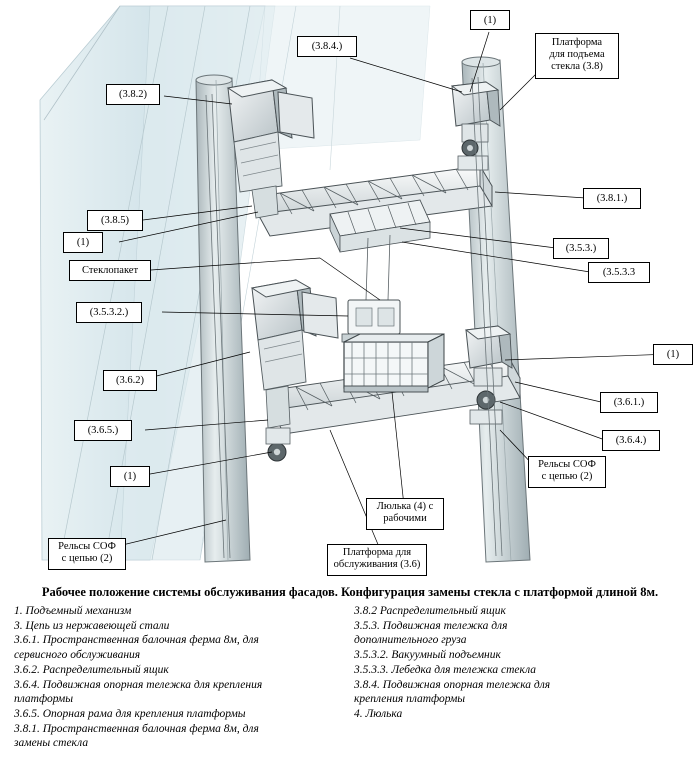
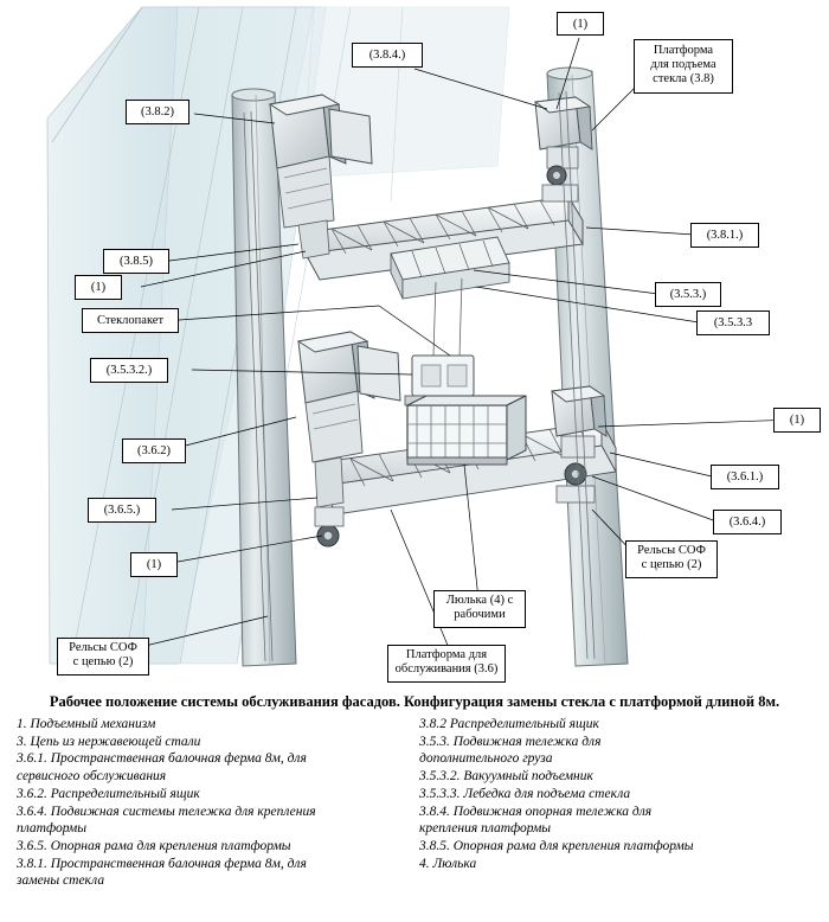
  (1)
  (3.8.4.)
  Платформа
  для подъема
  стекла (3.8)
  (3.8.2)
  (3.8.1.)
  (3.8.5)
  (1)
  (3.5.3.)
  Стеклопакет
  (3.5.3.3
  (3.5.3.2.)
  (1)
  (3.6.2)
  (3.6.1.)
  (3.6.5.)
  (3.6.4.)
  (1)
  Рельсы СОФ
  с цепью (2)
  Люлька (4) с
  рабочими
  Рельсы СОФ
  с цепью (2)
  Платформа для
  обслуживания (3.6)
  Рабочее положение системы обслуживания фасадов. Конфигурация замены стекла с платформой длиной 8м.
  1. Подъемный механизм
  3. Цепь из нержавеющей стали
  3.6.1. Пространственная балочная ферма 8м, для
  сервисного обслуживания
  3.6.2. Распределительный ящик
- 3.6.4. Подвижная опорная тележка для крепления
+ 3.6.4. Подвижная системы тележка для крепления
  платформы
  3.6.5. Опорная рама для крепления платформы
  3.8.1. Пространственная балочная ферма 8м, для
  замены стекла
  3.8.2 Распределительный ящик
  3.5.3. Подвижная тележка для
  дополнительного груза
  3.5.3.2. Вакуумный подъемник
- 3.5.3.3. Лебедка для тележка стекла
+ 3.5.3.3. Лебедка для подъема стекла
  3.8.4. Подвижная опорная тележка для
  крепления платформы
+ 3.8.5. Опорная рама для крепления платформы
  4. Люлька
